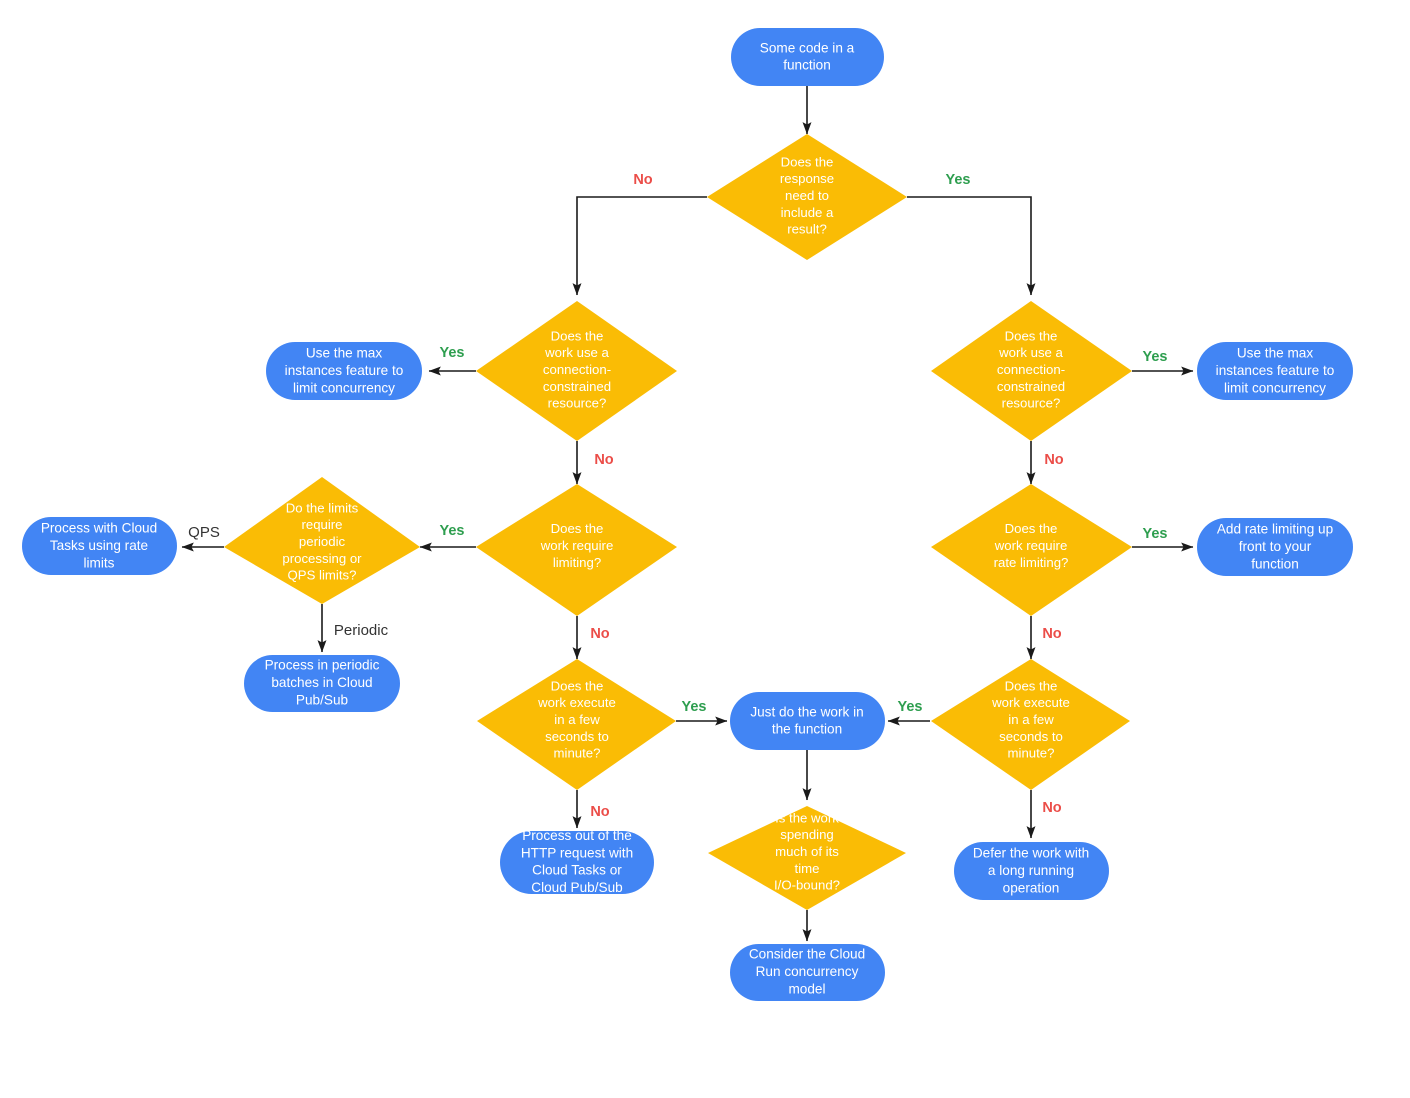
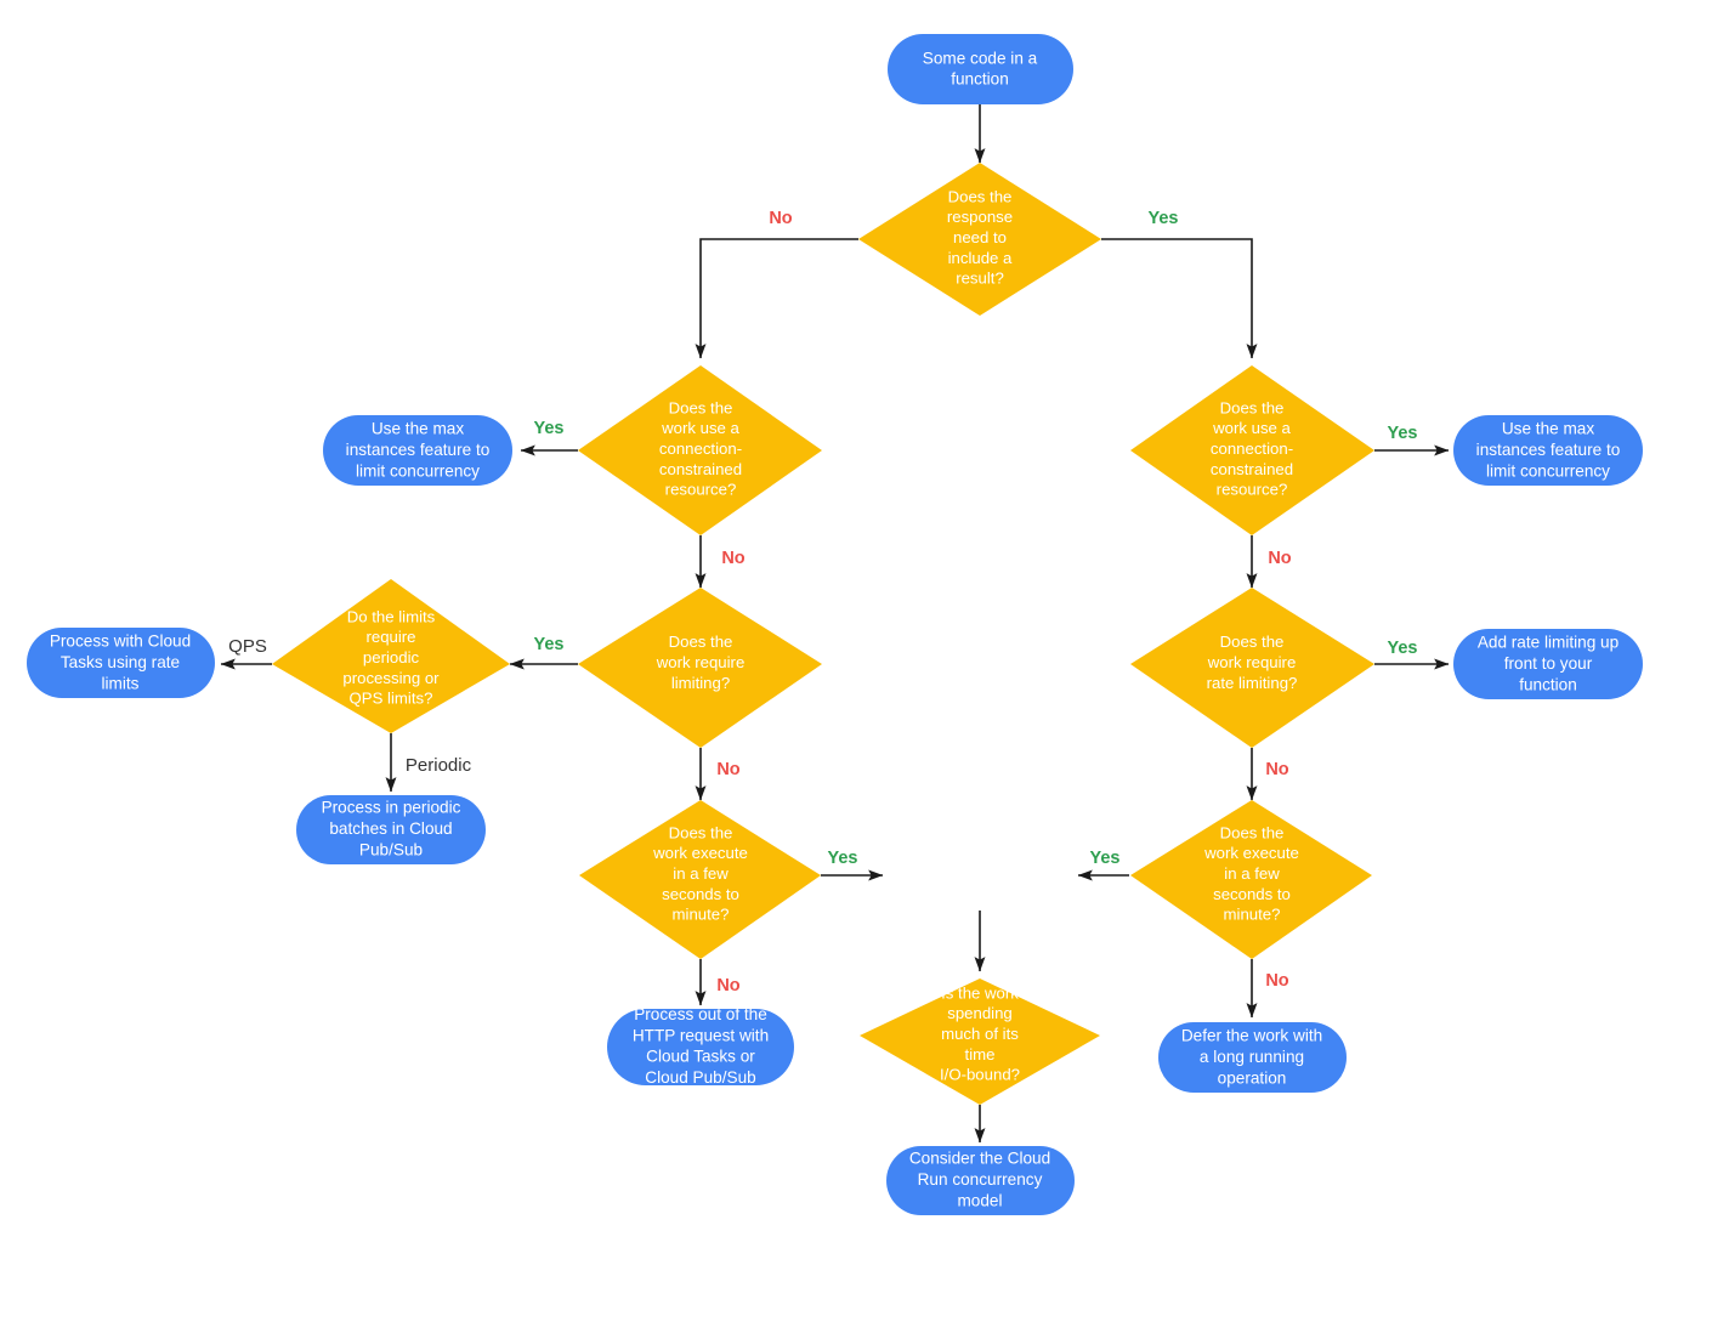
  No
  Yes
  Yes
  No
  Yes
  No
  QPS
  Periodic
  Yes
  No
  Yes
  No
  Yes
  No
  Yes
  No
  Some code in a function
  Does the response need to include a result?
  Does the work use a connection- constrained resource?
  Use the max instances feature to limit concurrency
  Does the work require limiting?
  Do the limits require periodic processing or QPS limits?
  Process with Cloud Tasks using rate limits
  Process in periodic batches in Cloud Pub/Sub
  Does the work execute in a few seconds to minute?
  Process out of the HTTP request with Cloud Tasks or Cloud Pub/Sub
- Just do the work in the function
  Is the work spending much of its time I/O-bound?
  Consider the Cloud Run concurrency model
  Does the work use a connection- constrained resource?
  Use the max instances feature to limit concurrency
  Does the work require rate limiting?
  Add rate limiting up front to your function
  Does the work execute in a few seconds to minute?
  Defer the work with a long running operation
